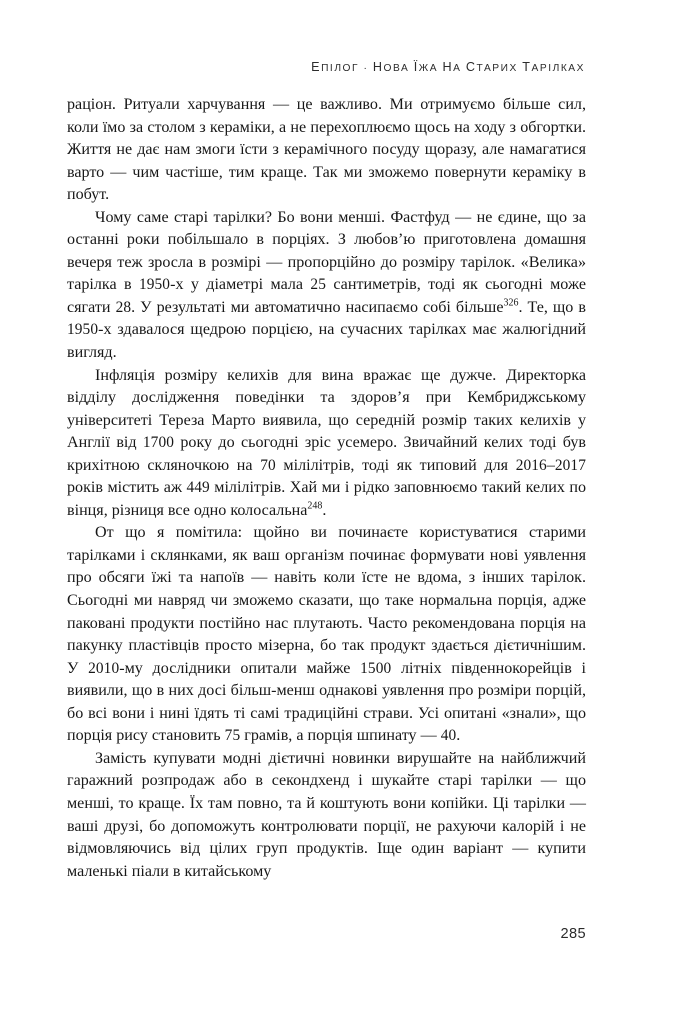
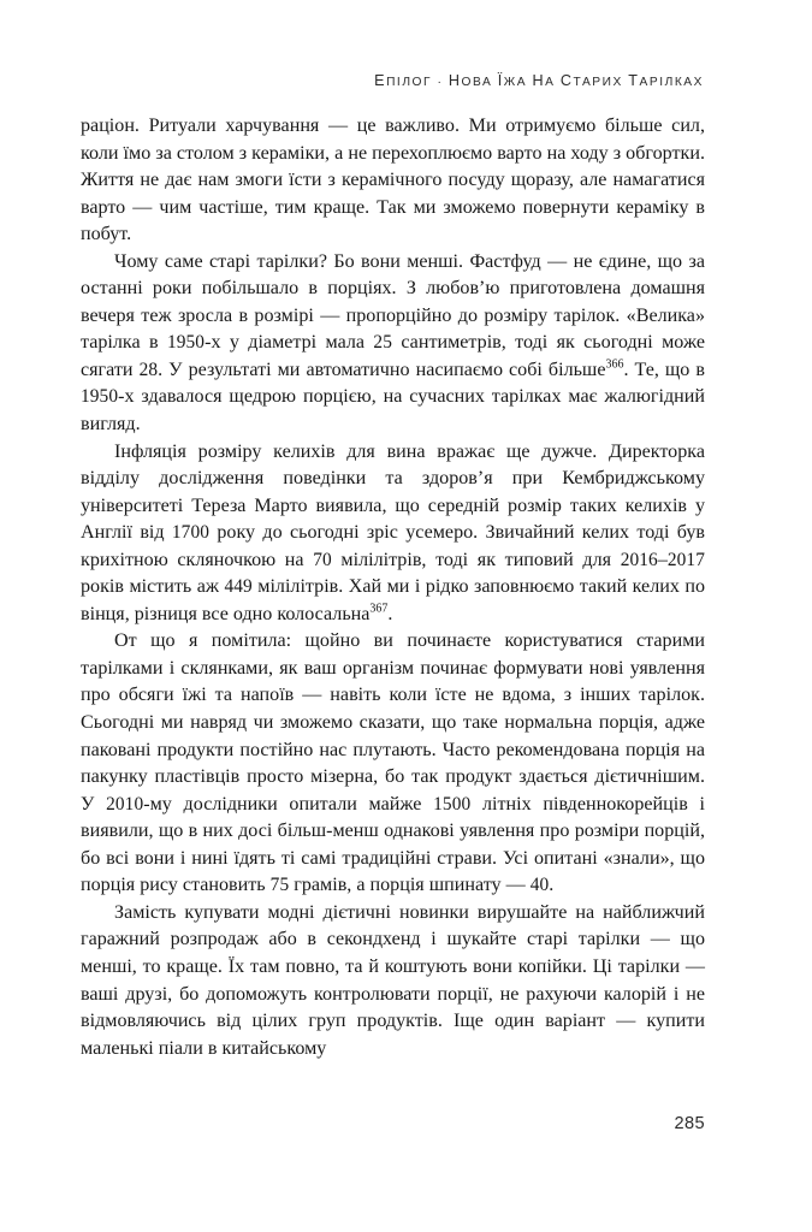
  ЕПІЛОГ · НОВА ЇЖА НА СТАРИХ ТАРІЛКАХ
- раціон. Ритуали харчування — це важливо. Ми отримуємо більше сил, коли їмо за столом з кераміки, а не перехоплюємо щось на ходу з обгортки. Життя не дає нам змоги їсти з керамічного посуду щоразу, але намагатися варто — чим частіше, тим краще. Так ми зможемо повернути кераміку в побут.
+ раціон. Ритуали харчування — це важливо. Ми отримуємо більше сил, коли їмо за столом з кераміки, а не перехоплюємо варто на ходу з обгортки. Життя не дає нам змоги їсти з керамічного посуду щоразу, але намагатися варто — чим частіше, тим краще. Так ми зможемо повернути кераміку в побут.
- Чому саме старі тарілки? Бо вони менші. Фастфуд — не єдине, що за останні роки побільшало в порціях. З любов’ю приготовлена домашня вечеря теж зросла в розмірі — пропорційно до розміру тарілок. «Велика» тарілка в 1950-х у діаметрі мала 25 сантиметрів, тоді як сьогодні може сягати 28. У результаті ми автоматично насипаємо собі більше326. Те, що в 1950-х здавалося щедрою порцією, на сучасних тарілках має жалюгідний вигляд.
+ Чому саме старі тарілки? Бо вони менші. Фастфуд — не єдине, що за останні роки побільшало в порціях. З любов’ю приготовлена домашня вечеря теж зросла в розмірі — пропорційно до розміру тарілок. «Велика» тарілка в 1950-х у діаметрі мала 25 сантиметрів, тоді як сьогодні може сягати 28. У результаті ми автоматично насипаємо собі більше366. Те, що в 1950-х здавалося щедрою порцією, на сучасних тарілках має жалюгідний вигляд.
- Інфляція розміру келихів для вина вражає ще дужче. Директорка відділу дослідження поведінки та здоров’я при Кембриджському університеті Тереза Марто виявила, що середній розмір таких келихів у Англії від 1700 року до сьогодні зріс усемеро. Звичайний келих тоді був крихітною скляночкою на 70 мілілітрів, тоді як типовий для 2016–2017 років містить аж 449 мілілітрів. Хай ми і рідко заповнюємо такий келих по вінця, різниця все одно колосальна248.
+ Інфляція розміру келихів для вина вражає ще дужче. Директорка відділу дослідження поведінки та здоров’я при Кембриджському університеті Тереза Марто виявила, що середній розмір таких келихів у Англії від 1700 року до сьогодні зріс усемеро. Звичайний келих тоді був крихітною скляночкою на 70 мілілітрів, тоді як типовий для 2016–2017 років містить аж 449 мілілітрів. Хай ми і рідко заповнюємо такий келих по вінця, різниця все одно колосальна367.
  От що я помітила: щойно ви починаєте користуватися старими тарілками і склянками, як ваш організм починає формувати нові уявлення про обсяги їжі та напоїв — навіть коли їсте не вдома, з інших тарілок. Сьогодні ми навряд чи зможемо сказати, що таке нормальна порція, адже паковані продукти постійно нас плутають. Часто рекомендована порція на пакунку пластівців просто мізерна, бо так продукт здається дієтичнішим. У 2010-му дослідники опитали майже 1500 літніх південнокорейців і виявили, що в них досі більш-менш однакові уявлення про розміри порцій, бо всі вони і нині їдять ті самі традиційні страви. Усі опитані «знали», що порція рису становить 75 грамів, а порція шпинату — 40.
  Замість купувати модні дієтичні новинки вирушайте на найближчий гаражний розпродаж або в секондхенд і шукайте старі тарілки — що менші, то краще. Їх там повно, та й коштують вони копійки. Ці тарілки — ваші друзі, бо допоможуть контролювати порції, не рахуючи калорій і не відмовляючись від цілих груп продуктів. Іще один варіант — купити маленькі піали в китайському
  285
